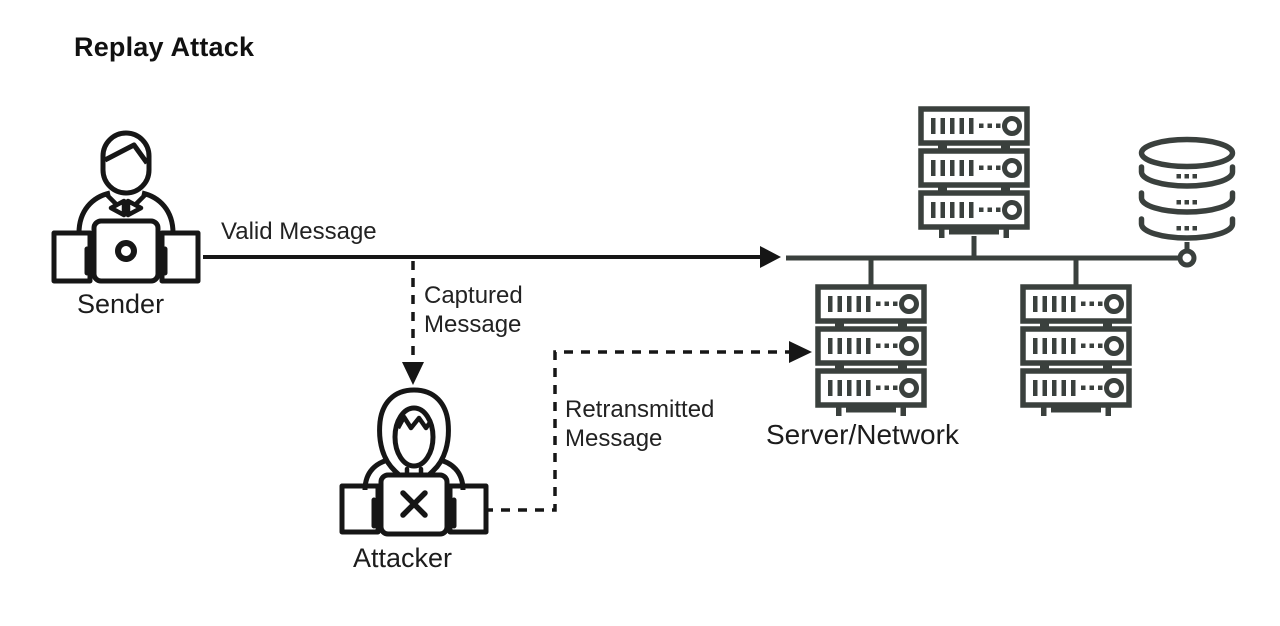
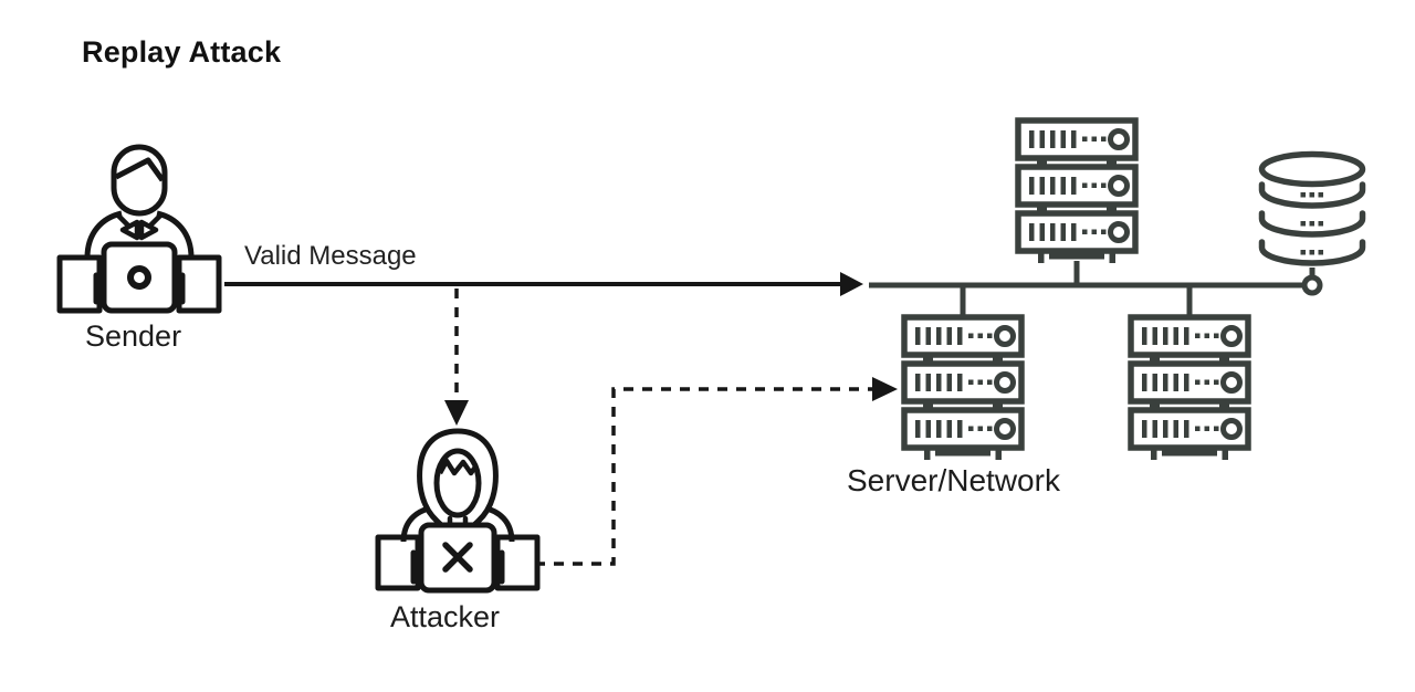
  Replay Attack
  Sender
  Attacker
  Server/Network
  Valid Message
- Captured Message
- Retransmitted Message
